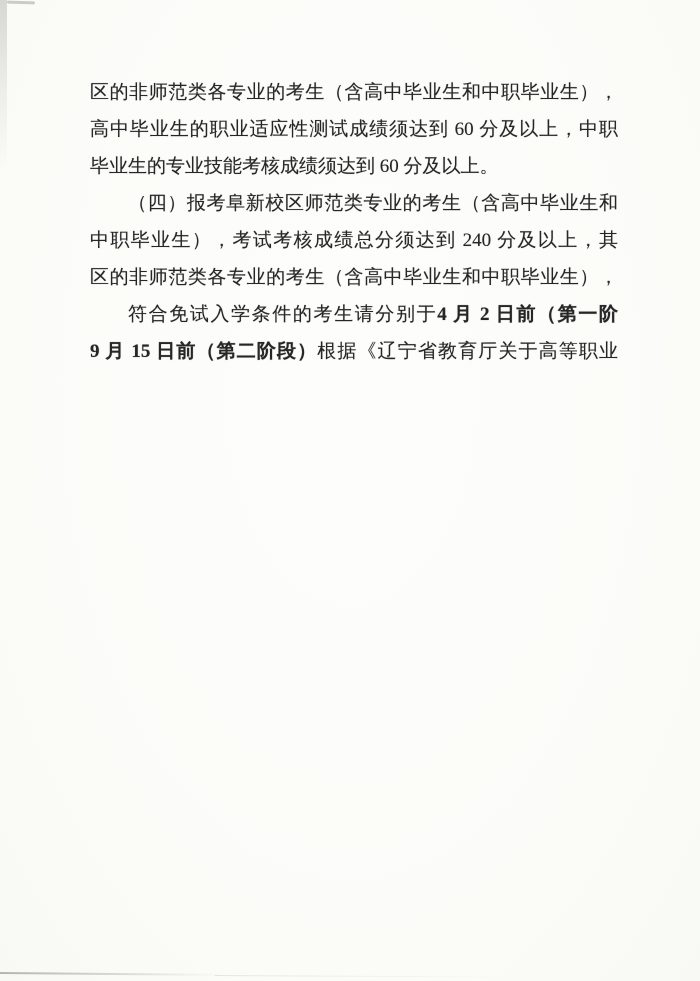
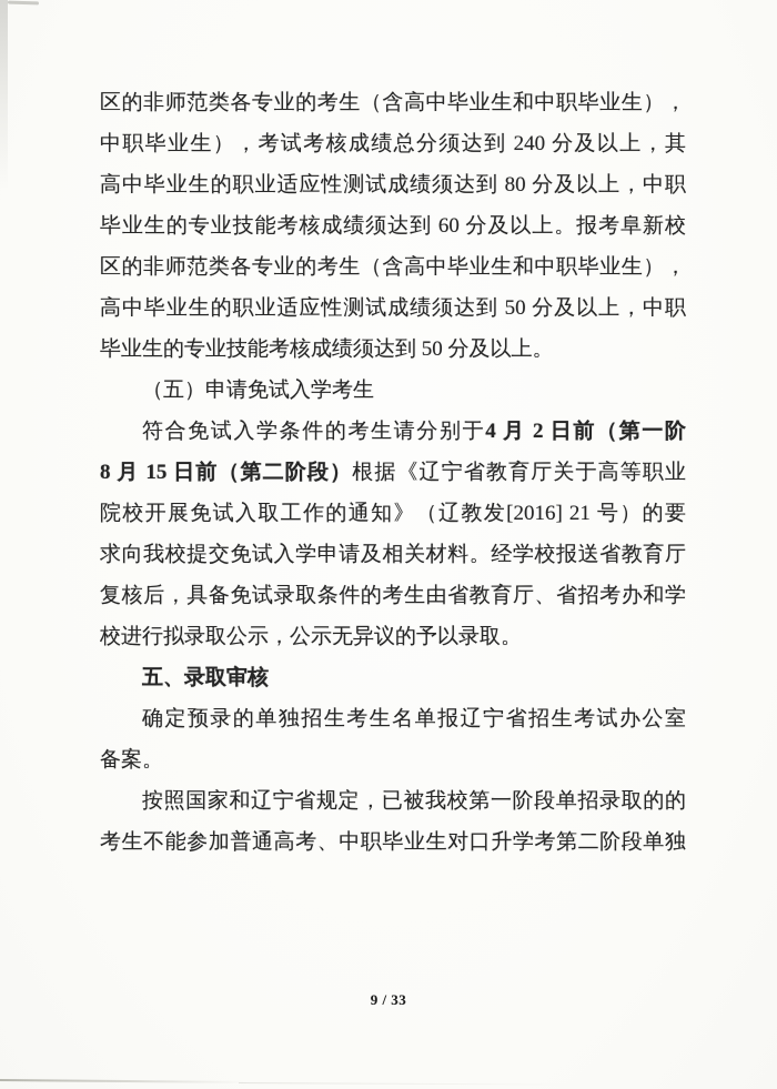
  区的非师范类各专业的考生（含高中毕业生和中职毕业生），
- 高中毕业生的职业适应性测试成绩须达到 60 分及以上，中职
- 毕业生的专业技能考核成绩须达到 60 分及以上。
- （四）报考阜新校区师范类专业的考生（含高中毕业生和
  中职毕业生），考试考核成绩总分须达到 240 分及以上，其
+ 高中毕业生的职业适应性测试成绩须达到 80 分及以上，中职
+ 毕业生的专业技能考核成绩须达到 60 分及以上。报考阜新校
  区的非师范类各专业的考生（含高中毕业生和中职毕业生），
+ 高中毕业生的职业适应性测试成绩须达到 50 分及以上，中职
+ 毕业生的专业技能考核成绩须达到 50 分及以上。
+ （五）申请免试入学考生
  符合免试入学条件的考生请分别于4 月 2 日前（第一阶
- 9 月 15 日前（第二阶段）根据《辽宁省教育厅关于高等职业
+ 8 月 15 日前（第二阶段）根据《辽宁省教育厅关于高等职业
+ 院校开展免试入取工作的通知》（辽教发[2016] 21 号）的要
+ 求向我校提交免试入学申请及相关材料。经学校报送省教育厅
+ 复核后，具备免试录取条件的考生由省教育厅、省招考办和学
+ 校进行拟录取公示，公示无异议的予以录取。
+ 五、录取审核
+ 确定预录的单独招生考生名单报辽宁省招生考试办公室
+ 备案。
+ 按照国家和辽宁省规定，已被我校第一阶段单招录取的的
+ 考生不能参加普通高考、中职毕业生对口升学考第二阶段单独
+ 9 / 33
